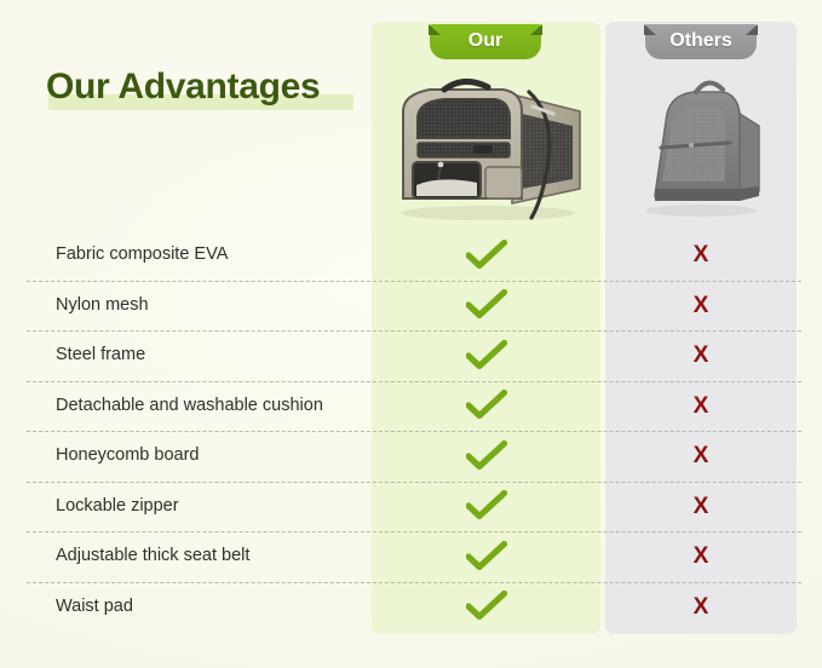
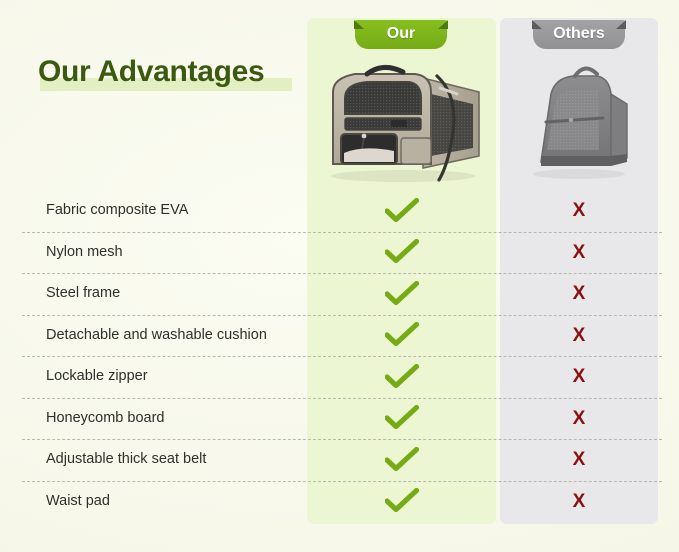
  Our Advantages
  Our
  Others
  Fabric composite EVA
  X
  Nylon mesh
  X
  Steel frame
  X
  Detachable and washable cushion
  X
- Honeycomb board
+ Lockable zipper
  X
- Lockable zipper
+ Honeycomb board
  X
  Adjustable thick seat belt
  X
  Waist pad
  X
